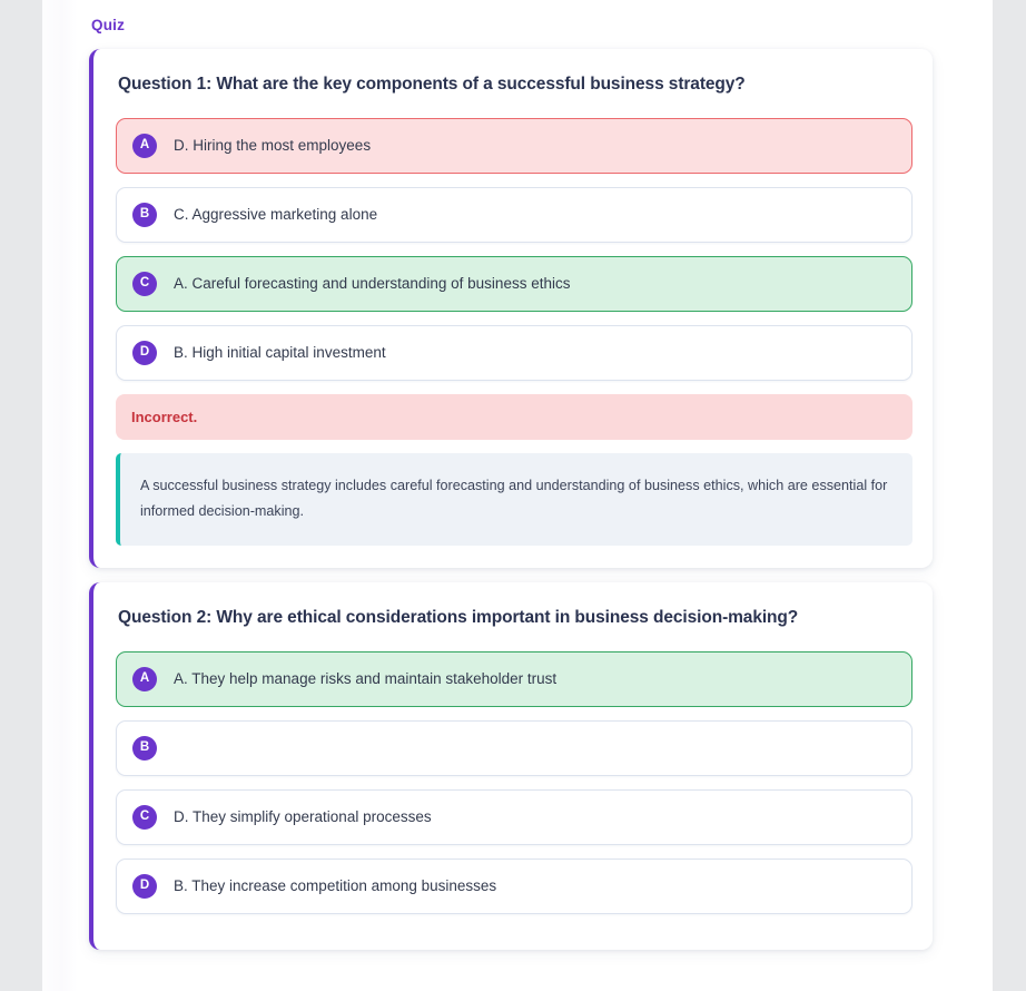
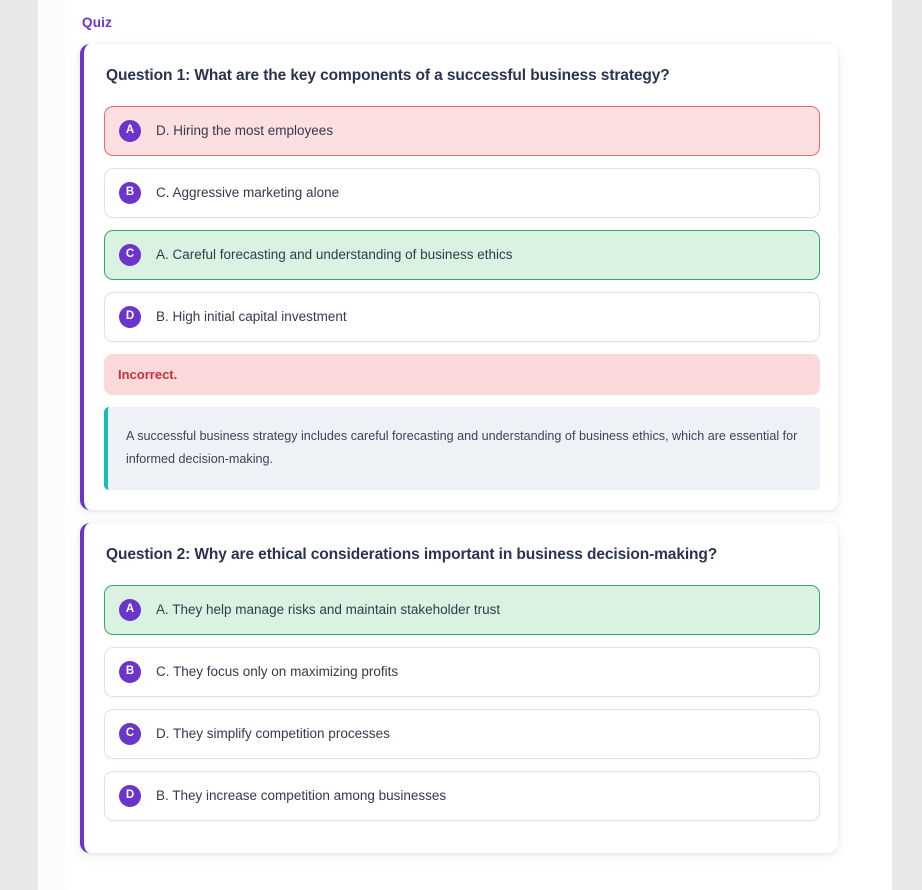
  Quiz
  Question 1: What are the key components of a successful business strategy?
  A
  D. Hiring the most employees
  B
  C. Aggressive marketing alone
  C
  A. Careful forecasting and understanding of business ethics
  D
  B. High initial capital investment
  Incorrect.
  A successful business strategy includes careful forecasting and understanding of business ethics, which are essential for informed decision-making.
  Question 2: Why are ethical considerations important in business decision-making?
  A
  A. They help manage risks and maintain stakeholder trust
  B
+ C. They focus only on maximizing profits
  C
- D. They simplify operational processes
+ D. They simplify competition processes
  D
  B. They increase competition among businesses
